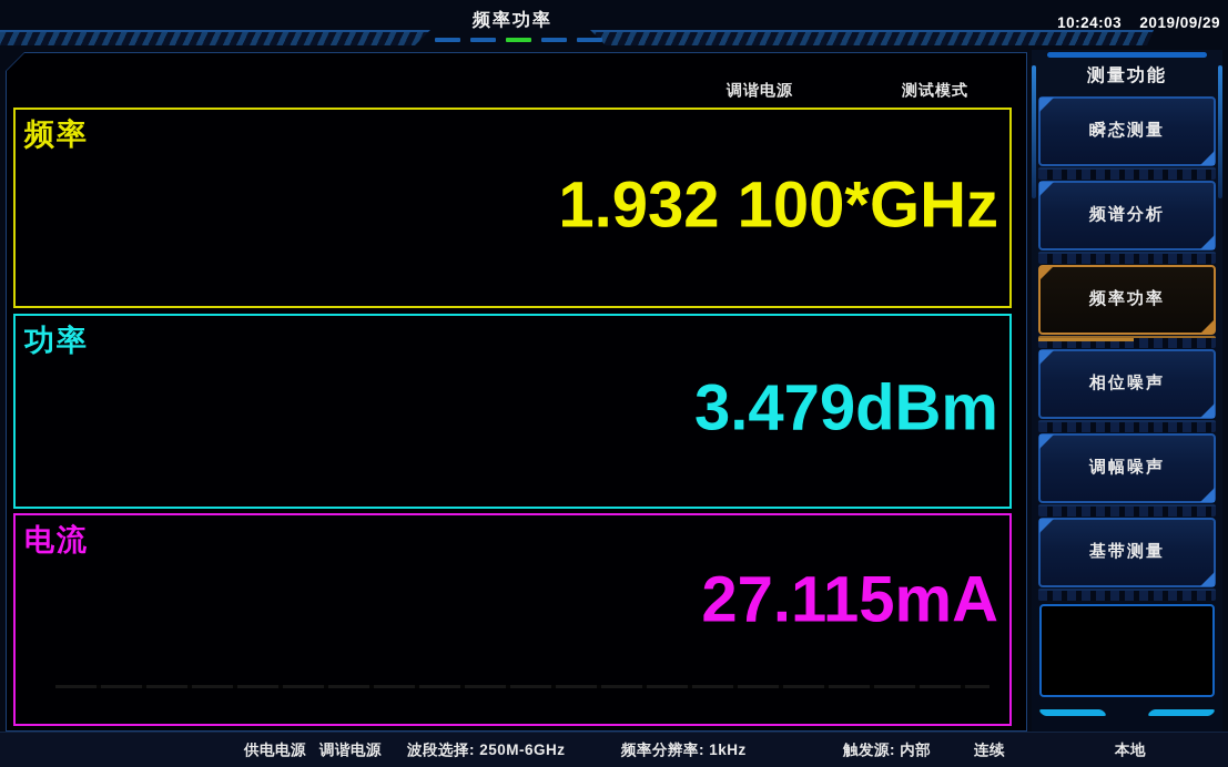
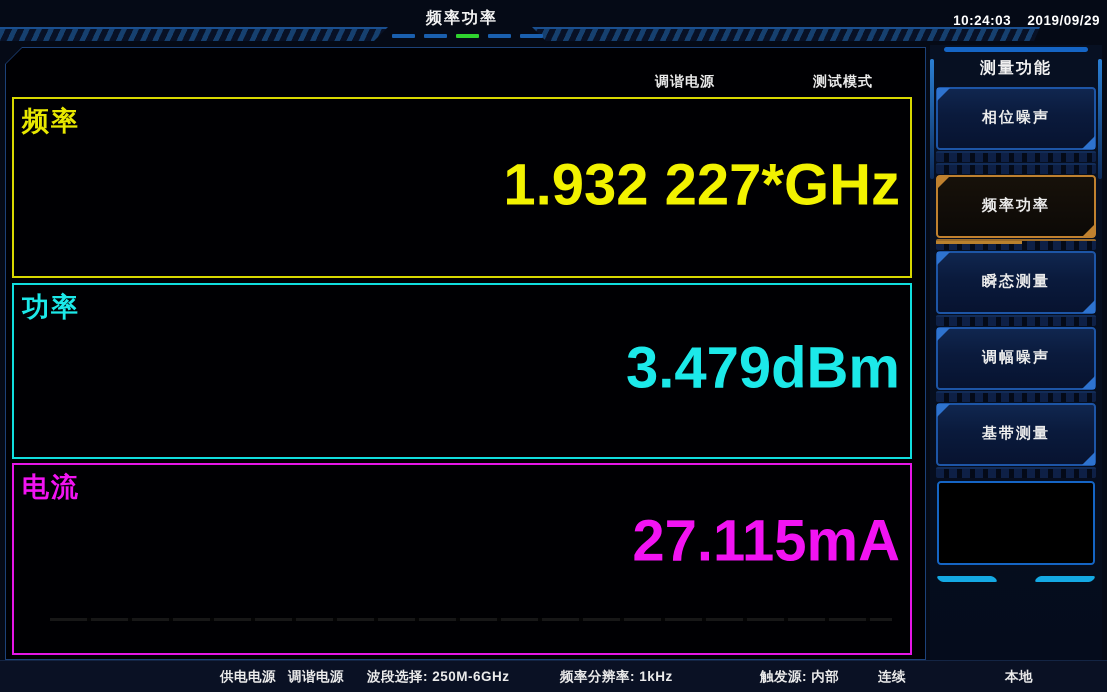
  频率功率
  10:24:03 2019/09/29
  调谐电源
  测试模式
  频率
- 1.932 100*GHz
+ 1.932 227*GHz
  功率
  3.479dBm
  电流
  27.115mA
  测量功能
- 瞬态测量
+ 相位噪声
- 频谱分析
  频率功率
- 相位噪声
+ 瞬态测量
  调幅噪声
  基带测量
  供电电源
  调谐电源
  波段选择: 250M-6GHz
  频率分辨率: 1kHz
  触发源: 内部
  连续
  本地
